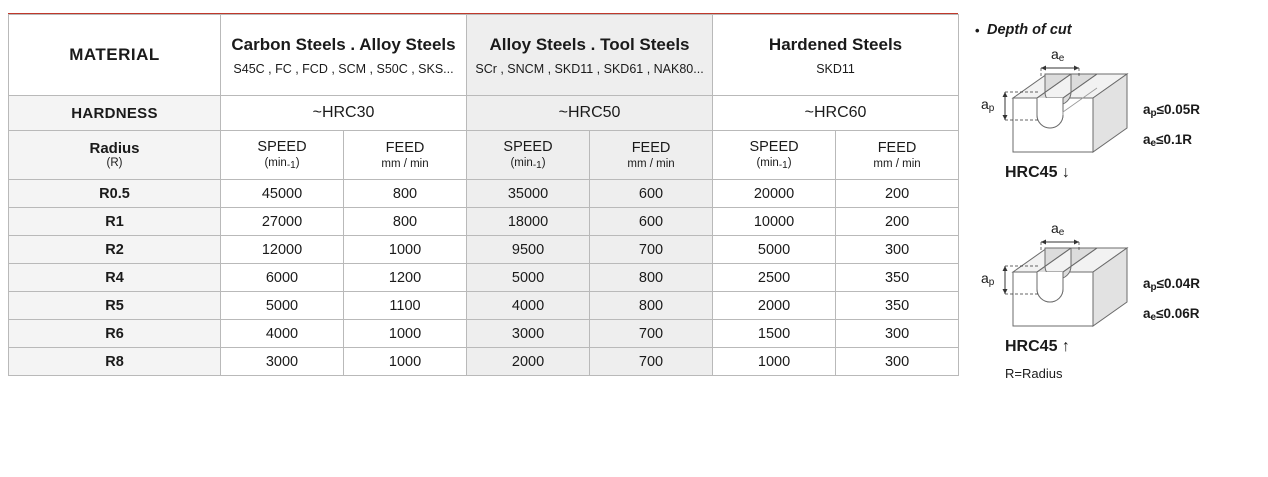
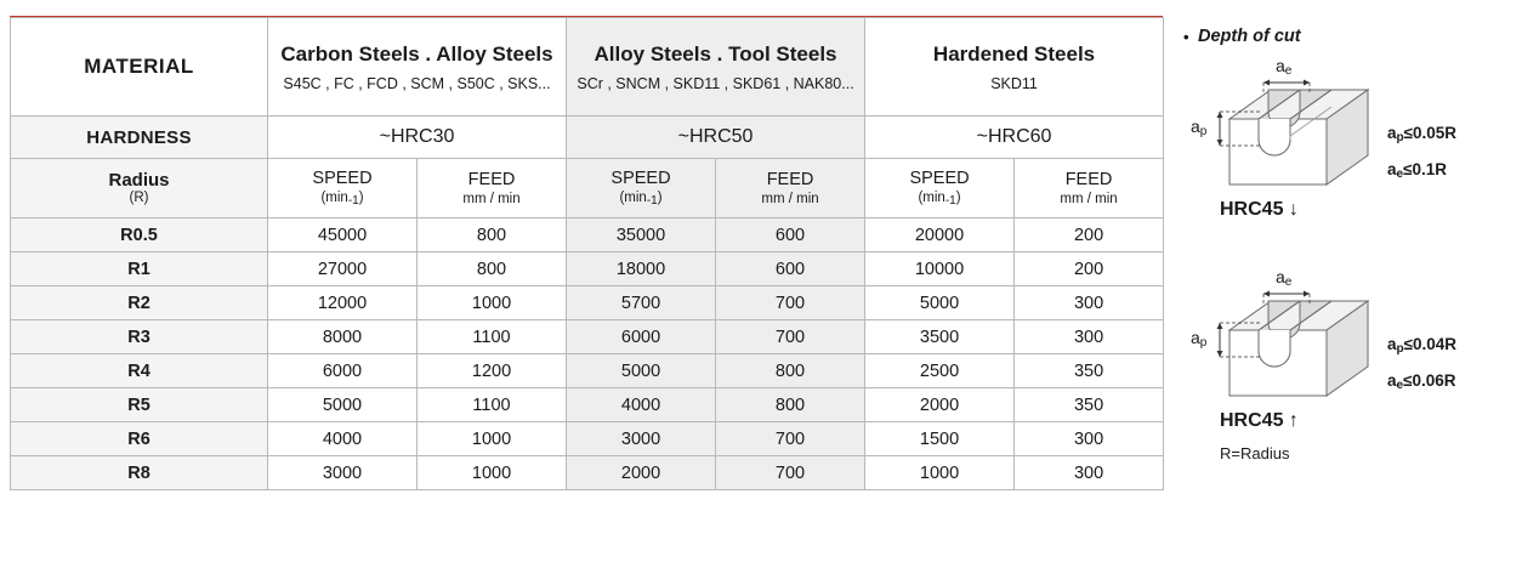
  MATERIAL	Carbon Steels . Alloy Steels S45C , FC , FCD , SCM , S50C , SKS...	Alloy Steels . Tool Steels SCr , SNCM , SKD11 , SKD61 , NAK80...	Hardened Steels SKD11
  HARDNESS	~HRC30	~HRC50	~HRC60
  Radius (R)	SPEED (min-1)	FEED mm / min	SPEED (min-1)	FEED mm / min	SPEED (min-1)	FEED mm / min
  R0.5	45000	800	35000	600	20000	200
  R1	27000	800	18000	600	10000	200
- R2	12000	1000	9500	700	5000	300
+ R2	12000	1000	5700	700	5000	300
+ R3	8000	1100	6000	700	3500	300
  R4	6000	1200	5000	800	2500	350
  R5	5000	1100	4000	800	2000	350
  R6	4000	1000	3000	700	1500	300
  R8	3000	1000	2000	700	1000	300
  •
  Depth of cut
  ae
  ap
  ap≤0.05R
  ae≤0.1R
  HRC45 ↓
  ae
  ap
  ap≤0.04R
  ae≤0.06R
  HRC45 ↑
  R=Radius
